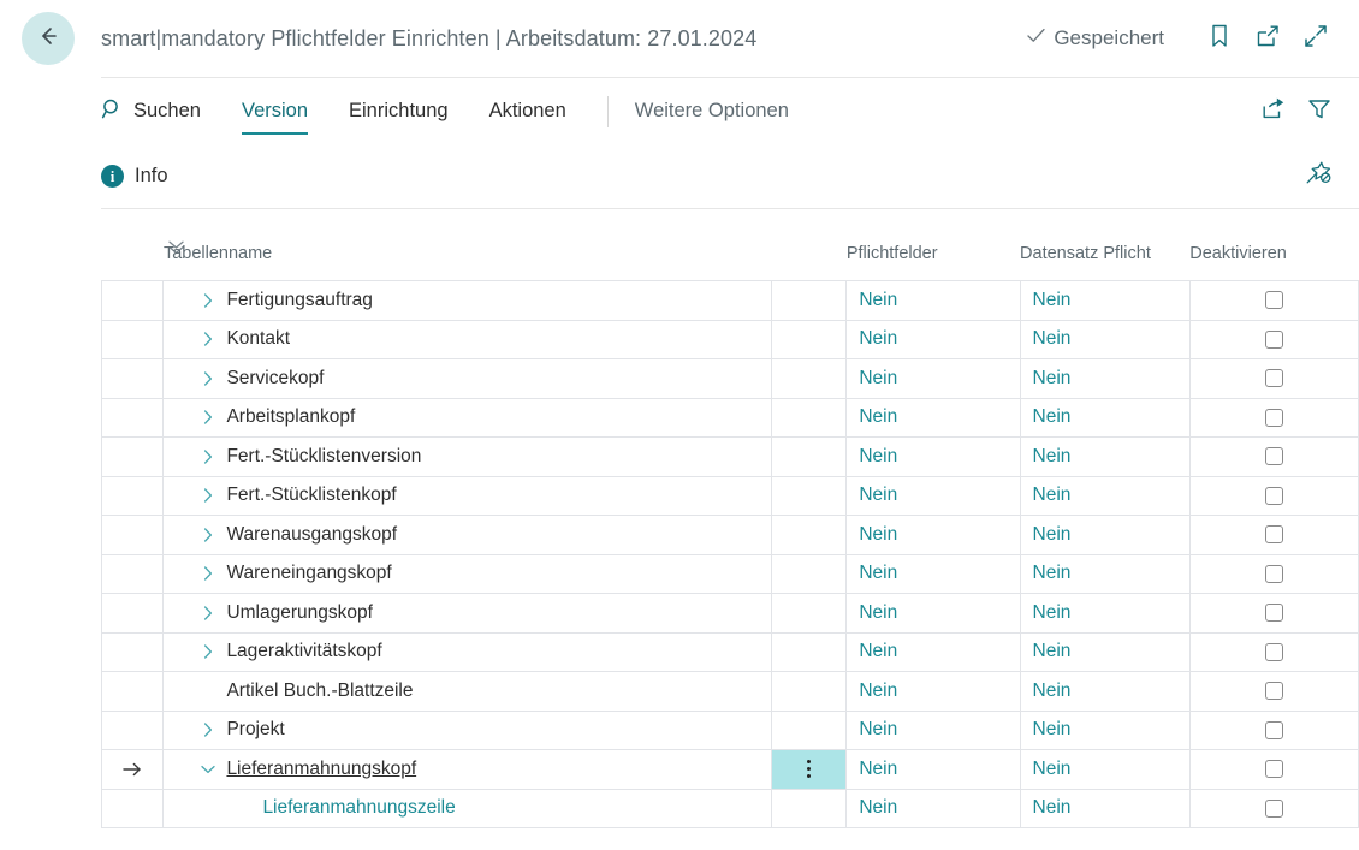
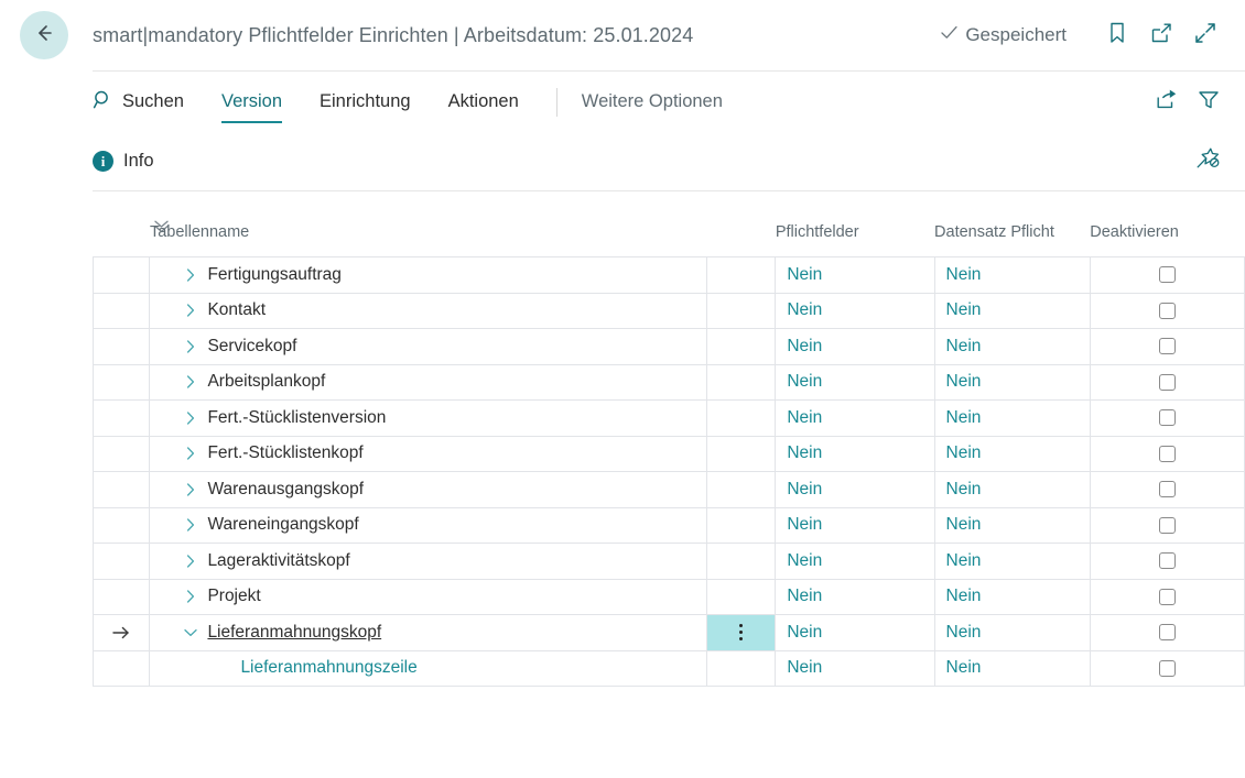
- smart|mandatory Pflichtfelder Einrichten | Arbeitsdatum: 27.01.2024
+ smart|mandatory Pflichtfelder Einrichten | Arbeitsdatum: 25.01.2024
  Gespeichert
  Suchen
  Version
  Einrichtung
  Aktionen
  Weitere Optionen
  i
  Info
  	Tabellenname		Pflichtfelder	Datensatz Pflicht	Deaktivieren
  	Fertigungsauftrag		Nein	Nein
  	Kontakt		Nein	Nein
  	Servicekopf		Nein	Nein
  	Arbeitsplankopf		Nein	Nein
  	Fert.-Stücklistenversion		Nein	Nein
  	Fert.-Stücklistenkopf		Nein	Nein
  	Warenausgangskopf		Nein	Nein
  	Wareneingangskopf		Nein	Nein
- 	Umlagerungskopf		Nein	Nein
  	Lageraktivitätskopf		Nein	Nein
- 	Artikel Buch.-Blattzeile		Nein	Nein
  	Projekt		Nein	Nein
  	Lieferanmahnungskopf		Nein	Nein
  	Lieferanmahnungszeile		Nein	Nein
